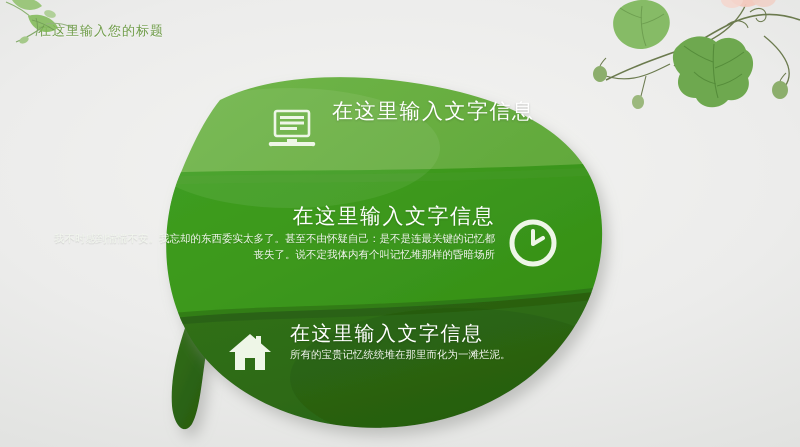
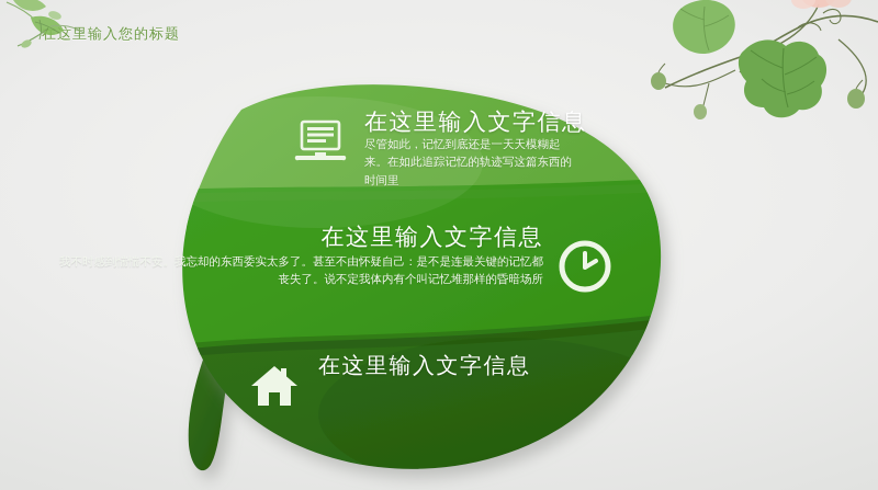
  在这里输入您的标题
  在这里输入文字信息
+ 尽管如此，记忆到底还是一天天模糊起来。在如此追踪记忆的轨迹写这篇东西的时间里
  在这里输入文字信息
  我不时感到惴惴不安。我忘却的东西委实太多了。甚至不由怀疑自己：是不是连最关键的记忆都丧失了。说不定我体内有个叫记忆堆那样的昏暗场所
  在这里输入文字信息
- 所有的宝贵记忆统统堆在那里而化为一滩烂泥。
